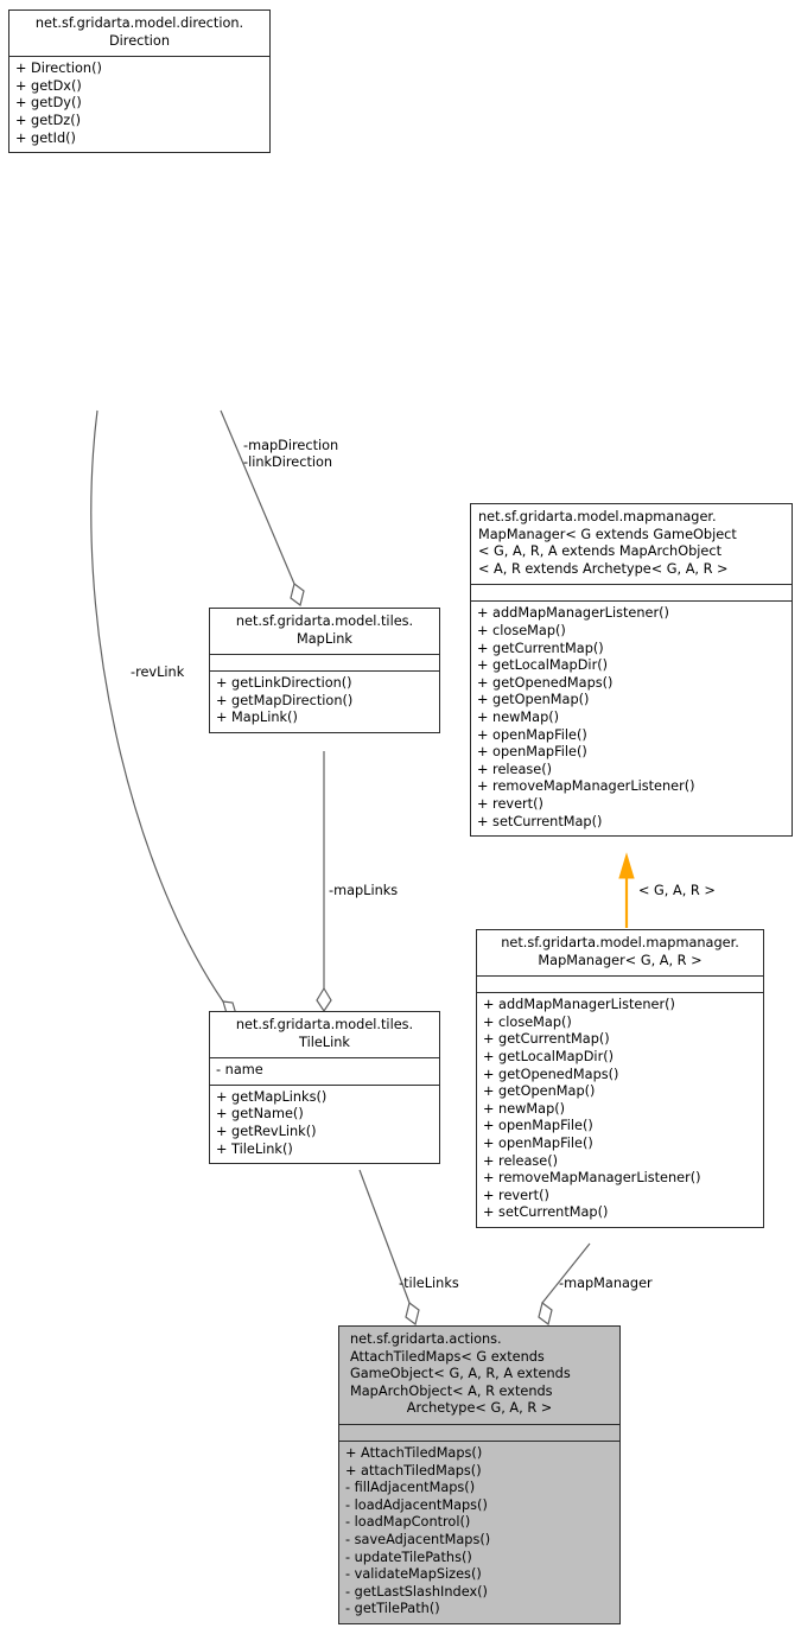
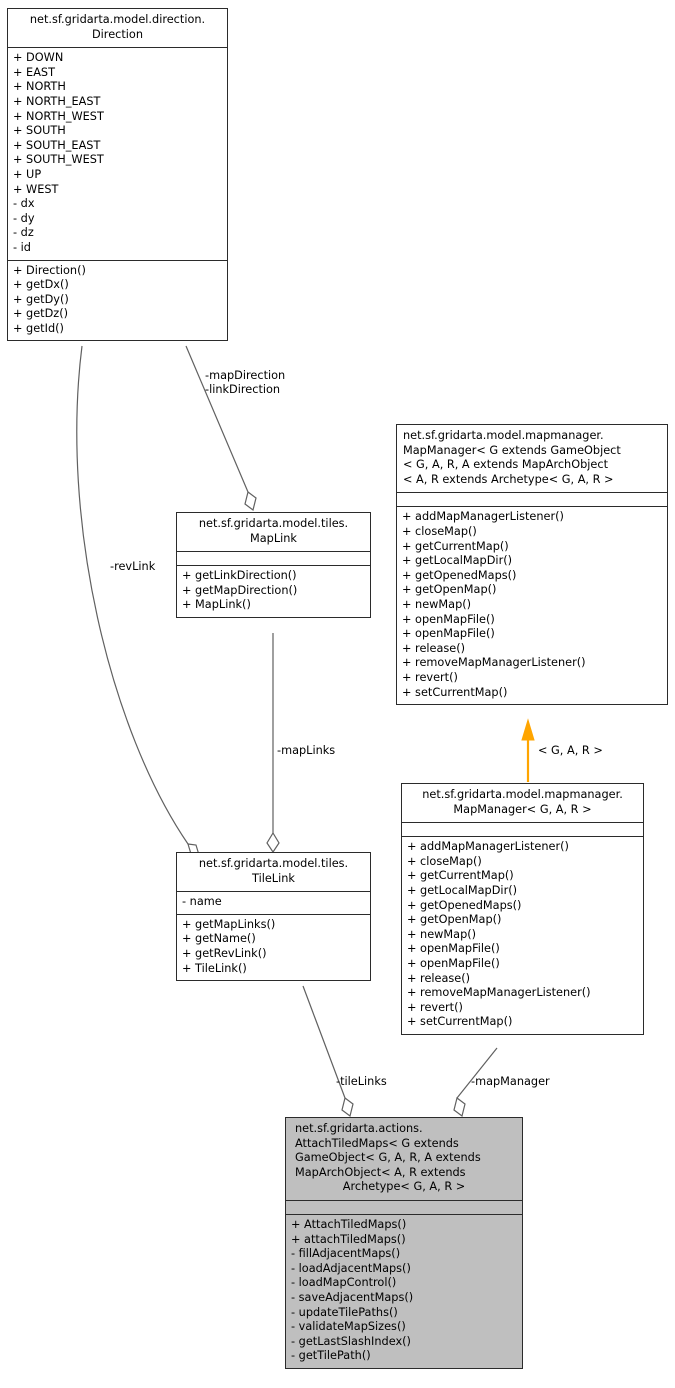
  net.sf.gridarta.model.direction.
  Direction
+ + DOWN
+ + EAST
+ + NORTH
+ + NORTH_EAST
+ + NORTH_WEST
+ + SOUTH
+ + SOUTH_EAST
+ + SOUTH_WEST
+ + UP
+ + WEST
+ - dx
+ - dy
+ - dz
+ - id
  + Direction()
  + getDx()
  + getDy()
  + getDz()
  + getId()
  net.sf.gridarta.model.tiles.
  MapLink
  + getLinkDirection()
  + getMapDirection()
  + MapLink()
  net.sf.gridarta.model.tiles.
  TileLink
  - name
  + getMapLinks()
  + getName()
  + getRevLink()
  + TileLink()
  net.sf.gridarta.model.mapmanager.
  MapManager< G extends GameObject
  < G, A, R, A extends MapArchObject
  < A, R extends Archetype< G, A, R >
  + addMapManagerListener()
  + closeMap()
  + getCurrentMap()
  + getLocalMapDir()
  + getOpenedMaps()
  + getOpenMap()
  + newMap()
  + openMapFile()
  + openMapFile()
  + release()
  + removeMapManagerListener()
  + revert()
  + setCurrentMap()
  net.sf.gridarta.model.mapmanager.
  MapManager< G, A, R >
  + addMapManagerListener()
  + closeMap()
  + getCurrentMap()
  + getLocalMapDir()
  + getOpenedMaps()
  + getOpenMap()
  + newMap()
  + openMapFile()
  + openMapFile()
  + release()
  + removeMapManagerListener()
  + revert()
  + setCurrentMap()
  net.sf.gridarta.actions.
  AttachTiledMaps< G extends
  GameObject< G, A, R, A extends
  MapArchObject< A, R extends
  Archetype< G, A, R >
  + AttachTiledMaps()
  + attachTiledMaps()
  - fillAdjacentMaps()
  - loadAdjacentMaps()
  - loadMapControl()
  - saveAdjacentMaps()
  - updateTilePaths()
  - validateMapSizes()
  - getLastSlashIndex()
  - getTilePath()
  -mapDirection
  -linkDirection
  -revLink
  -mapLinks
  -tileLinks
  -mapManager
  < G, A, R >
